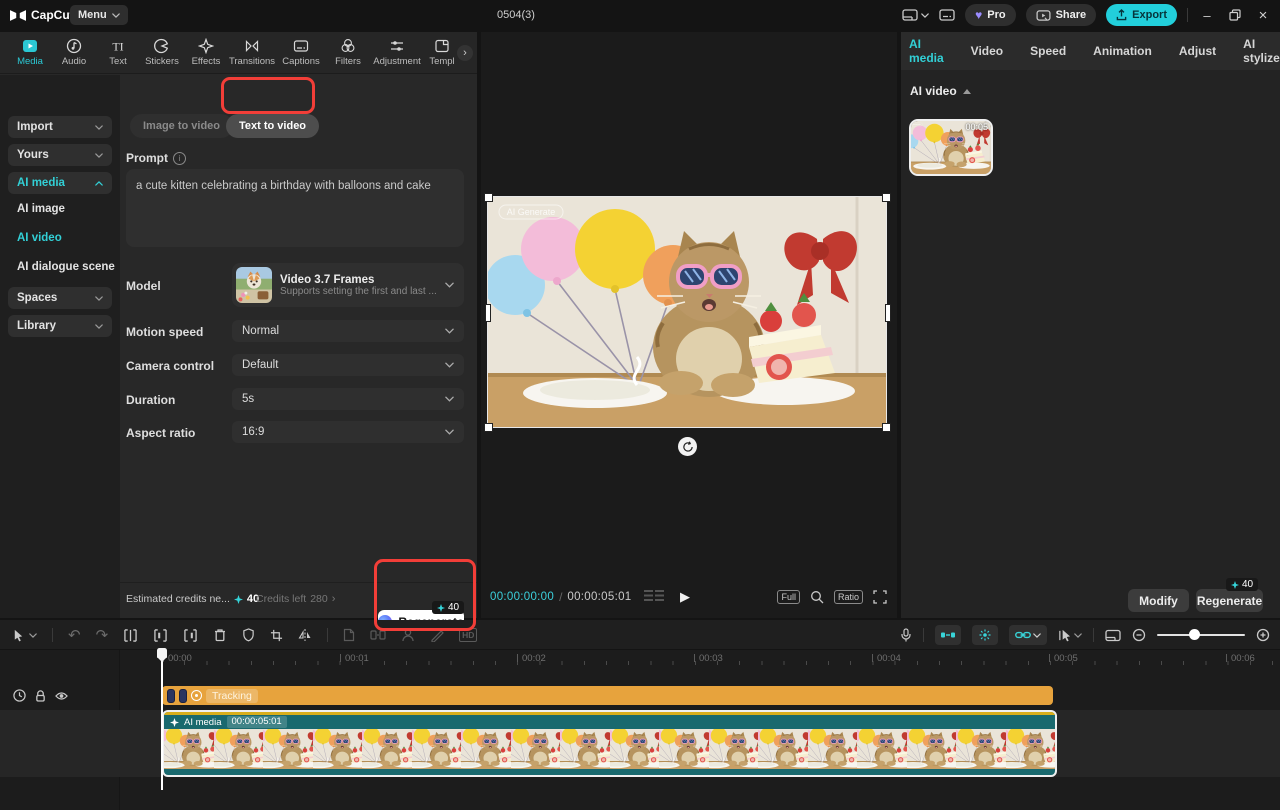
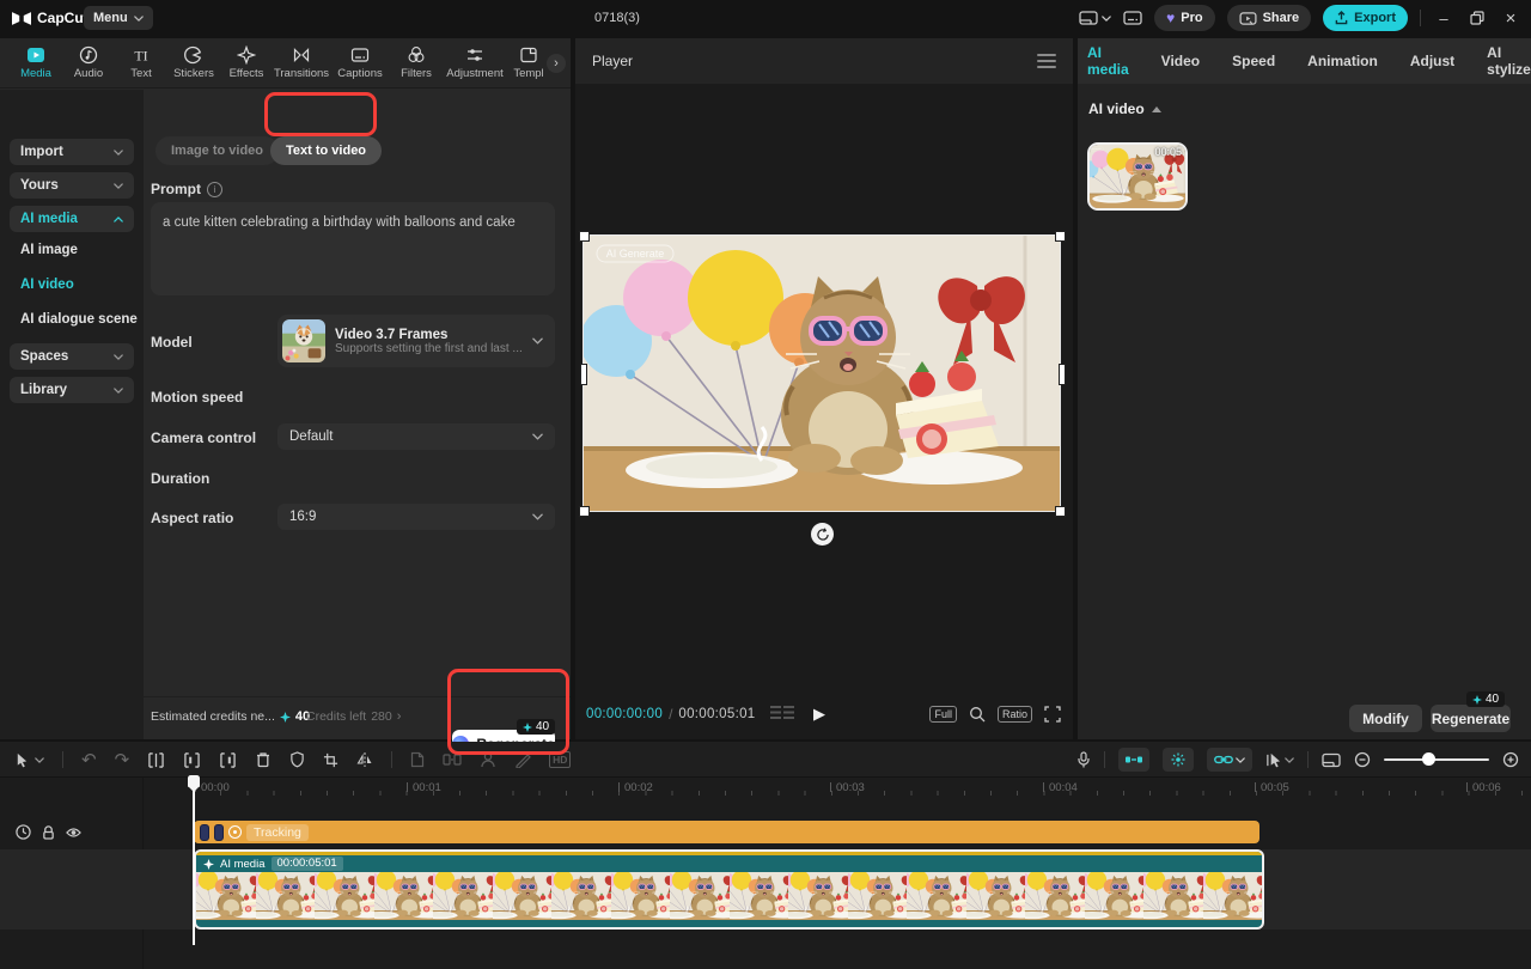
  CapCu
  Menu
- 0504(3)
+ 0718(3)
  ♥
  Pro
  Share
  Export
  –
  ×
  Media
  Audio
  TI
  Text
  Stickers
  Effects
  Transitions
  Captions
  Filters
  Adjustment
  Templ
  ›
  Import
  Yours
  AI media
  AI image
  AI video
  AI dialogue scene
  Spaces
  Library
  Image to video
  Text to video
  Prompt
  i
  a cute kitten celebrating a birthday with balloons and cake
  Model
  Video 3.7 Frames
  Supports setting the first and last ...
  Motion speed
- Normal
  Camera control
  Default
  Duration
- 5s
  Aspect ratio
  16:9
  Estimated credits ne...
  40
  Credits left
  280
  ›
  40
+ Player
  00:00:00:00
  /
  00:00:05:01
  ▶
  Full
  Ratio
  AI media
  Video
  Speed
  Animation
  Adjust
  AI stylize
  AI video
  00:05
  Modify
  Regenerate
  40
  ↶
  ↷
  HD
  00:00
  00:01
  00:02
  00:03
  00:04
  00:05
  00:06
  Tracking
  AI media
  00:00:05:01
